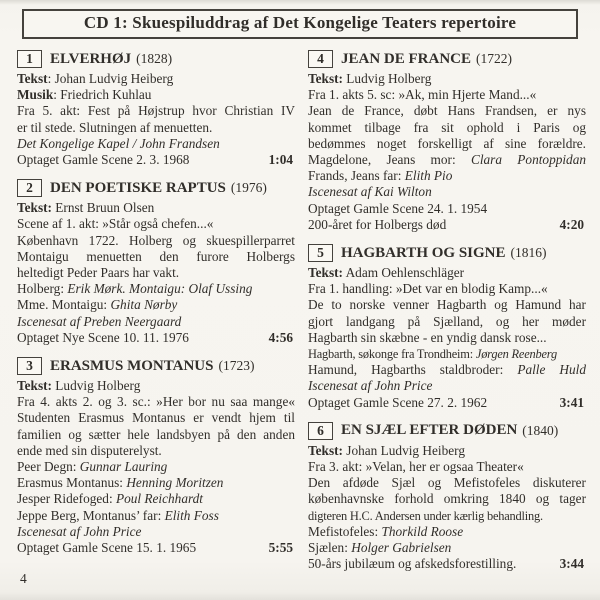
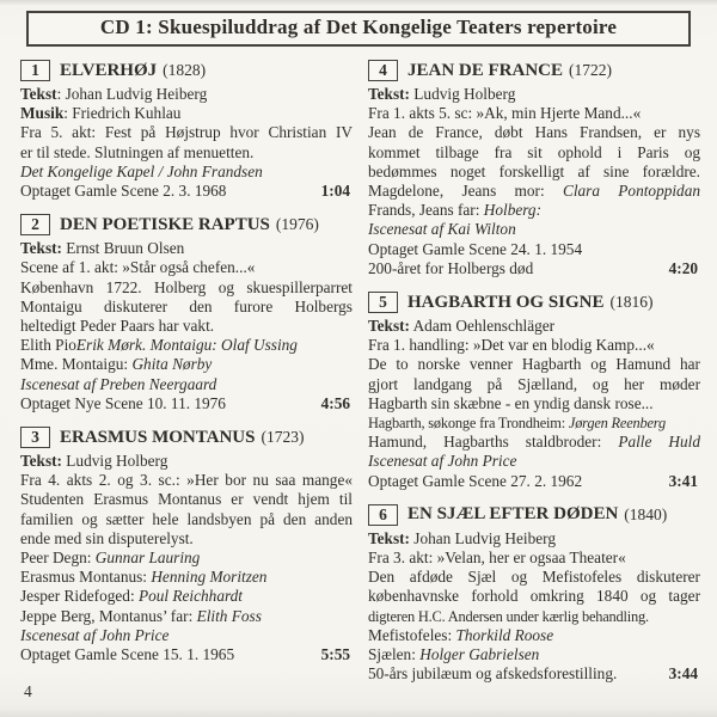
  CD 1: Skuespiluddrag af Det Kongelige Teaters repertoire
  1
  ELVERHØJ
  (1828)
  Tekst: Johan Ludvig Heiberg
  Musik: Friedrich Kuhlau
  Fra 5. akt: Fest på Højstrup hvor Christian IV
  er til stede. Slutningen af menuetten.
  Det Kongelige Kapel / John Frandsen
  Optaget Gamle Scene 2. 3. 1968
  1:04
  2
  DEN POETISKE RAPTUS
  (1976)
  Tekst: Ernst Bruun Olsen
  Scene af 1. akt: »Står også chefen...«
  København 1722. Holberg og skuespillerparret
- Montaigu menuetten den furore Holbergs
+ Montaigu diskuterer den furore Holbergs
  heltedigt Peder Paars har vakt.
- Holberg: Erik Mørk. Montaigu: Olaf Ussing
+ Elith PioErik Mørk. Montaigu: Olaf Ussing
  Mme. Montaigu: Ghita Nørby
  Iscenesat af Preben Neergaard
  Optaget Nye Scene 10. 11. 1976
  4:56
  3
  ERASMUS MONTANUS
  (1723)
  Tekst: Ludvig Holberg
  Fra 4. akts 2. og 3. sc.: »Her bor nu saa mange«
  Studenten Erasmus Montanus er vendt hjem til
  familien og sætter hele landsbyen på den anden
  ende med sin disputerelyst.
  Peer Degn: Gunnar Lauring
  Erasmus Montanus: Henning Moritzen
  Jesper Ridefoged: Poul Reichhardt
  Jeppe Berg, Montanus’ far: Elith Foss
  Iscenesat af John Price
  Optaget Gamle Scene 15. 1. 1965
  5:55
  4
  JEAN DE FRANCE
  (1722)
  Tekst: Ludvig Holberg
  Fra 1. akts 5. sc: »Ak, min Hjerte Mand...«
  Jean de France, døbt Hans Frandsen, er nys
  kommet tilbage fra sit ophold i Paris og
  bedømmes noget forskelligt af sine forældre.
  Magdelone, Jeans mor: Clara Pontoppidan
- Frands, Jeans far: Elith Pio
+ Frands, Jeans far: Holberg:
  Iscenesat af Kai Wilton
  Optaget Gamle Scene 24. 1. 1954
  200-året for Holbergs død
  4:20
  5
  HAGBARTH OG SIGNE
  (1816)
  Tekst: Adam Oehlenschläger
  Fra 1. handling: »Det var en blodig Kamp...«
  De to norske venner Hagbarth og Hamund har
  gjort landgang på Sjælland, og her møder
  Hagbarth sin skæbne - en yndig dansk rose...
  Hagbarth, søkonge fra Trondheim: Jørgen Reenberg
  Hamund, Hagbarths staldbroder: Palle Huld
  Iscenesat af John Price
  Optaget Gamle Scene 27. 2. 1962
  3:41
  6
  EN SJÆL EFTER DØDEN
  (1840)
  Tekst: Johan Ludvig Heiberg
  Fra 3. akt: »Velan, her er ogsaa Theater«
  Den afdøde Sjæl og Mefistofeles diskuterer
  københavnske forhold omkring 1840 og tager
  digteren H.C. Andersen under kærlig behandling.
  Mefistofeles: Thorkild Roose
  Sjælen: Holger Gabrielsen
  50-års jubilæum og afskedsforestilling.
  3:44
  4
